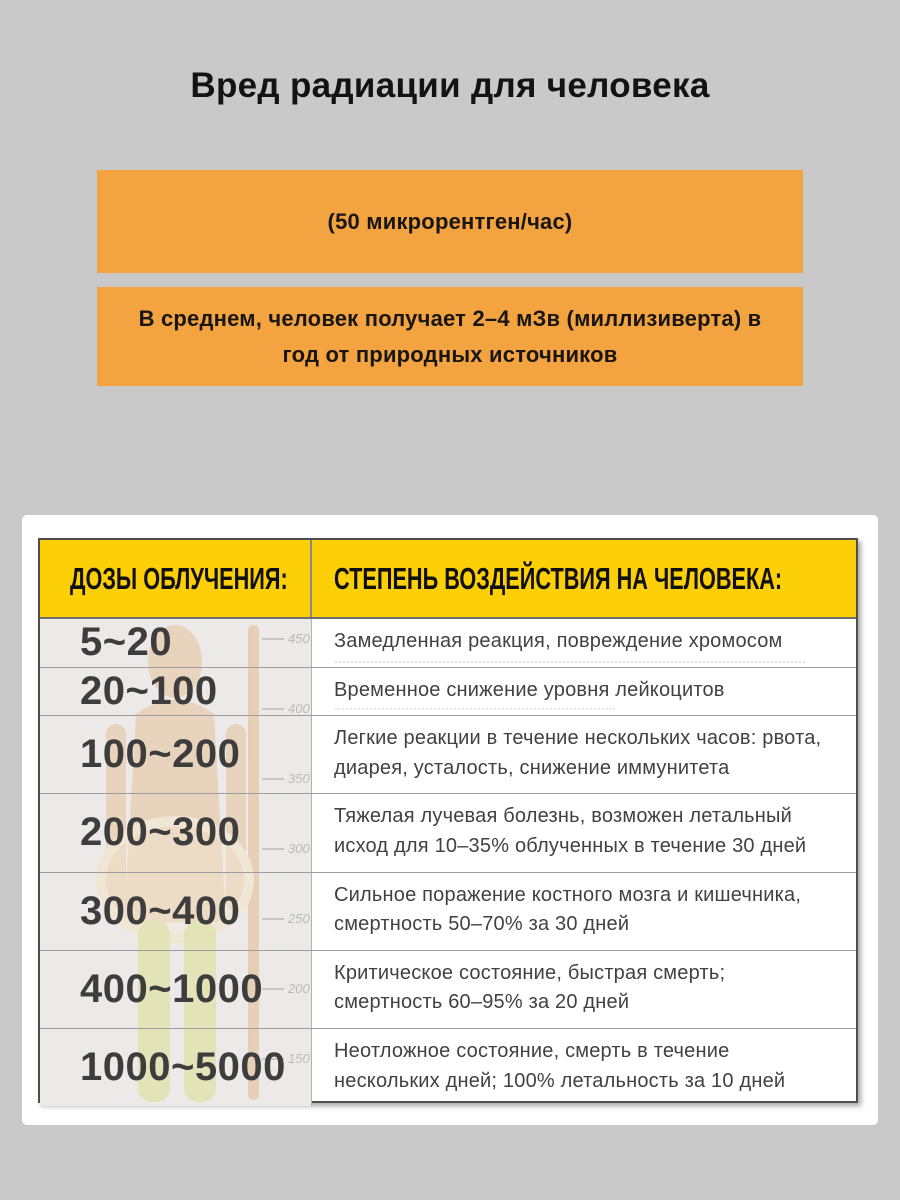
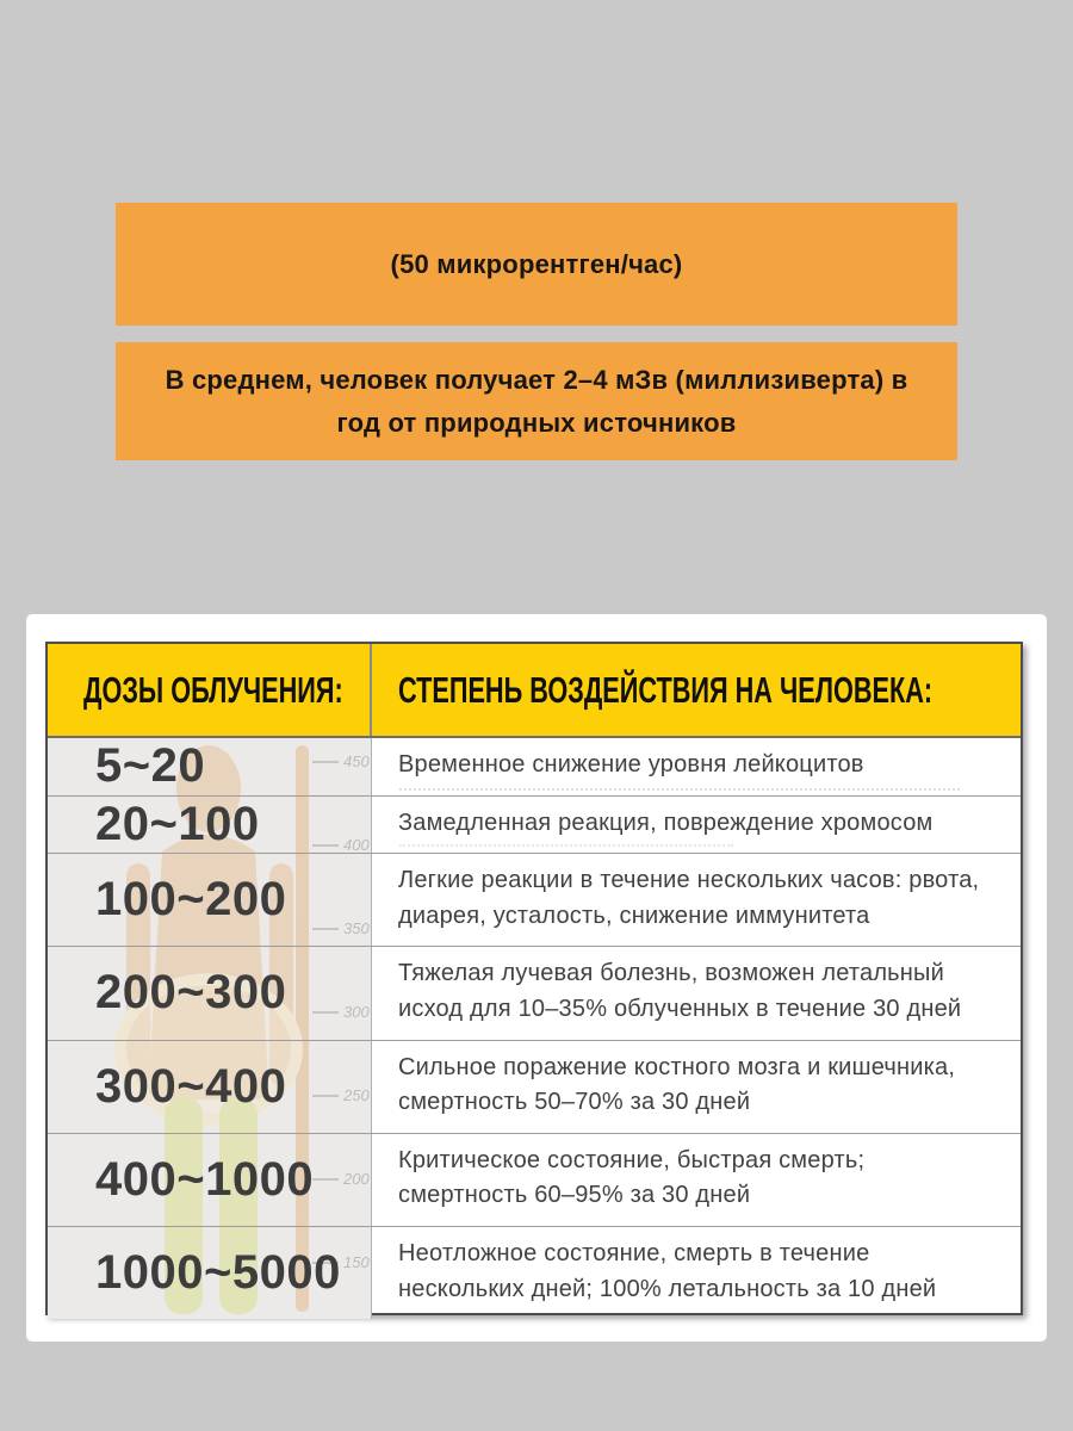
- Вред радиации для человека
  (50 микрорентген/час)
  В среднем, человек получает 2–4 мЗв (миллизиверта) в
  год от природных источников
  ДОЗЫ ОБЛУЧЕНИЯ:
  СТЕПЕНЬ ВОЗДЕЙСТВИЯ НА ЧЕЛОВЕКА:
  450
  400
  350
  300
  250
  200
  150
  5~20
- Замедленная реакция, повреждение хромосом
+ Временное снижение уровня лейкоцитов
  20~100
- Временное снижение уровня лейкоцитов
+ Замедленная реакция, повреждение хромосом
  100~200
  Легкие реакции в течение нескольких часов: рвота, диарея, усталость, снижение иммунитета
  200~300
  Тяжелая лучевая болезнь, возможен летальный исход для 10–35% облученных в течение 30 дней
  300~400
  Сильное поражение костного мозга и кишечника, смертность 50–70% за 30 дней
  400~1000
- Критическое состояние, быстрая смерть; смертность 60–95% за 20 дней
+ Критическое состояние, быстрая смерть; смертность 60–95% за 30 дней
  1000~5000
  Неотложное состояние, смерть в течение нескольких дней; 100% летальность за 10 дней
